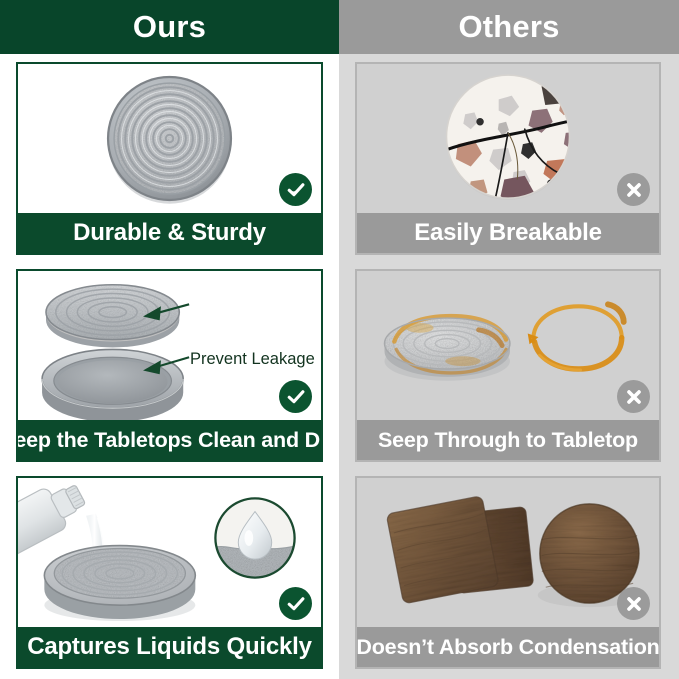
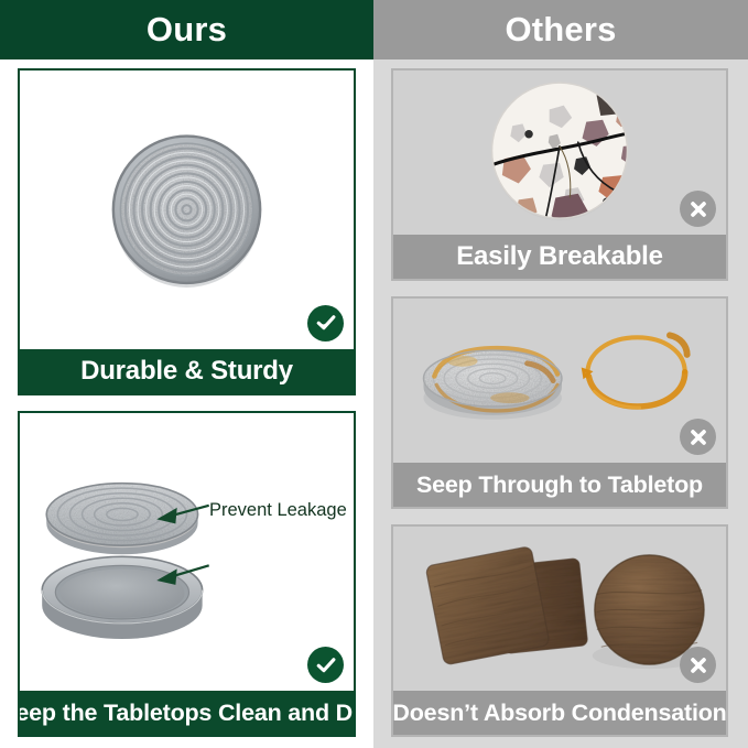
  Ours
  Durable & Sturdy
  Prevent Leakage
  eep the Tabletops Clean and D
- Captures Liquids Quickly
  Others
  Easily Breakable
  Seep Through to Tabletop
  Doesn’t Absorb Condensation
